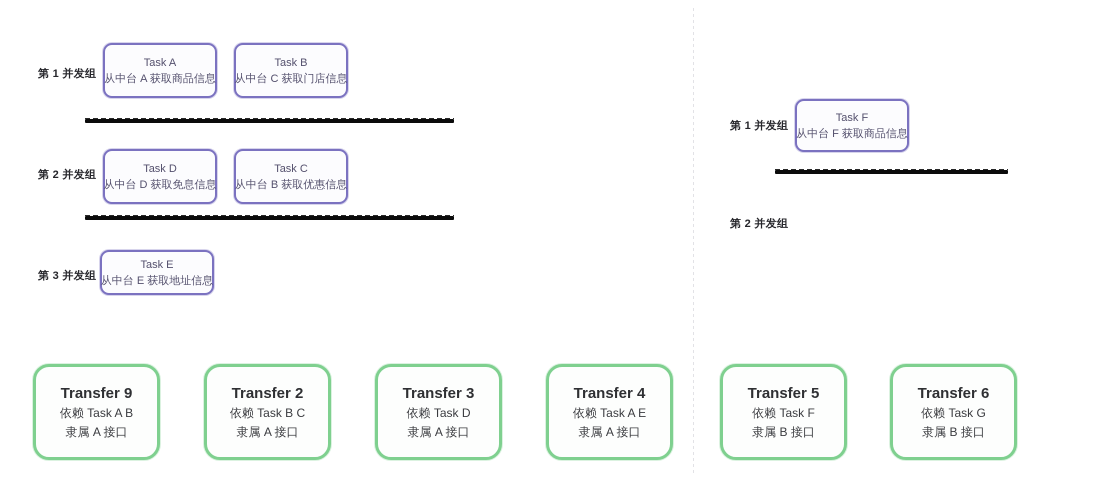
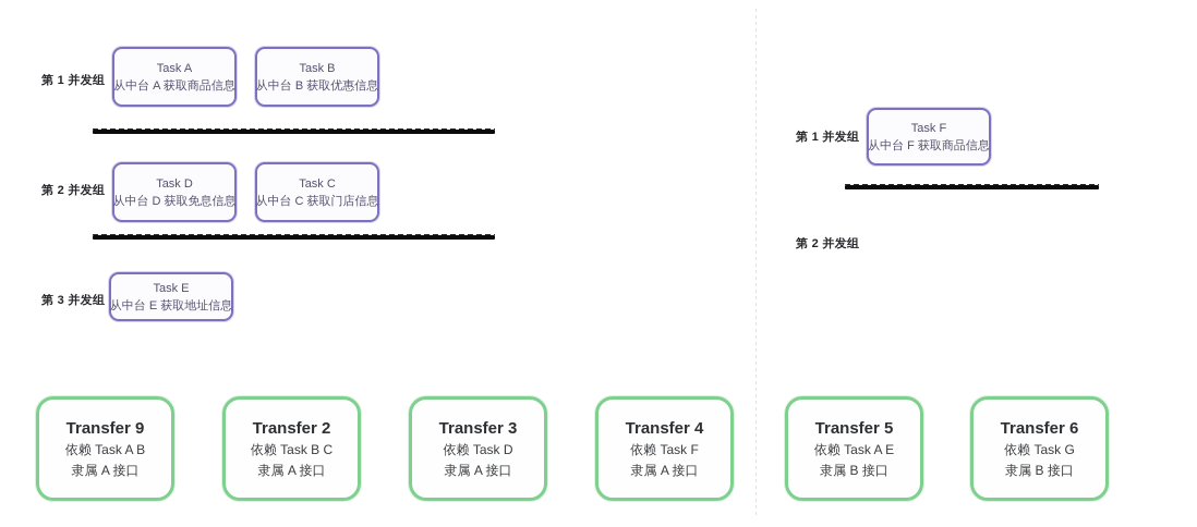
  第 1 并发组
  Task A
  从中台 A 获取商品信息
  Task B
- 从中台 C 获取门店信息
+ 从中台 B 获取优惠信息
  第 2 并发组
  Task D
  从中台 D 获取免息信息
  Task C
- 从中台 B 获取优惠信息
+ 从中台 C 获取门店信息
  第 3 并发组
  Task E
  从中台 E 获取地址信息
  第 1 并发组
  Task F
  从中台 F 获取商品信息
  第 2 并发组
  Transfer 9
  依赖 Task A B
  隶属 A 接口
  Transfer 2
  依赖 Task B C
  隶属 A 接口
  Transfer 3
  依赖 Task D
  隶属 A 接口
  Transfer 4
- 依赖 Task A E
+ 依赖 Task F
  隶属 A 接口
  Transfer 5
- 依赖 Task F
+ 依赖 Task A E
  隶属 B 接口
  Transfer 6
  依赖 Task G
  隶属 B 接口
